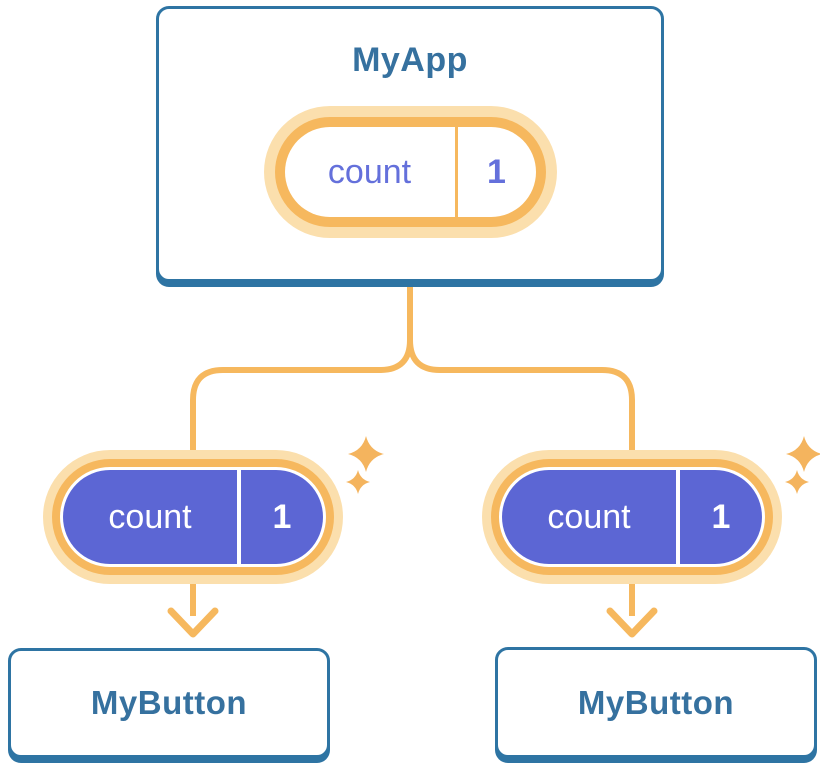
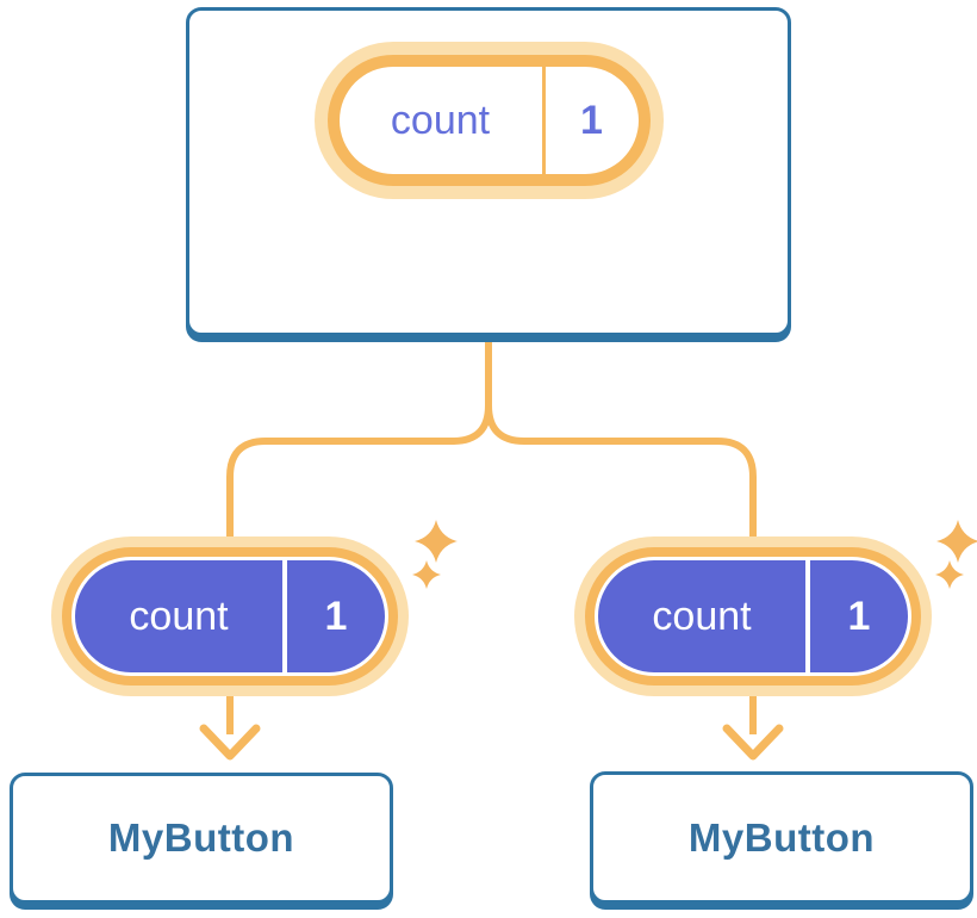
- MyApp
  count
  1
  count
  1
  count
  1
  MyButton
  MyButton
